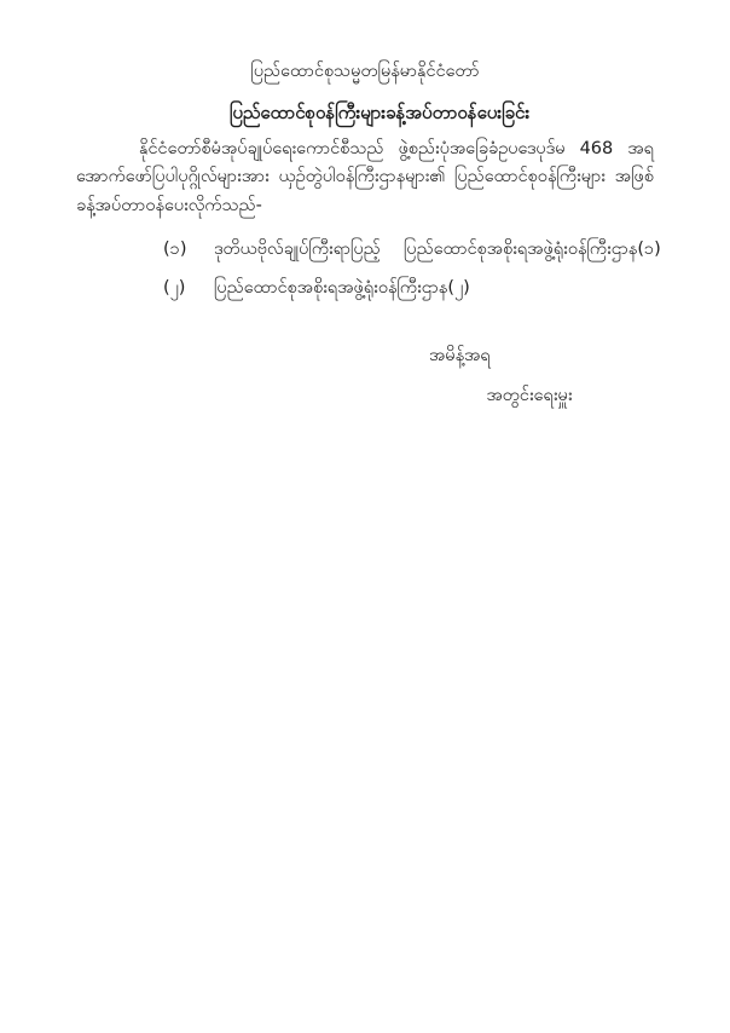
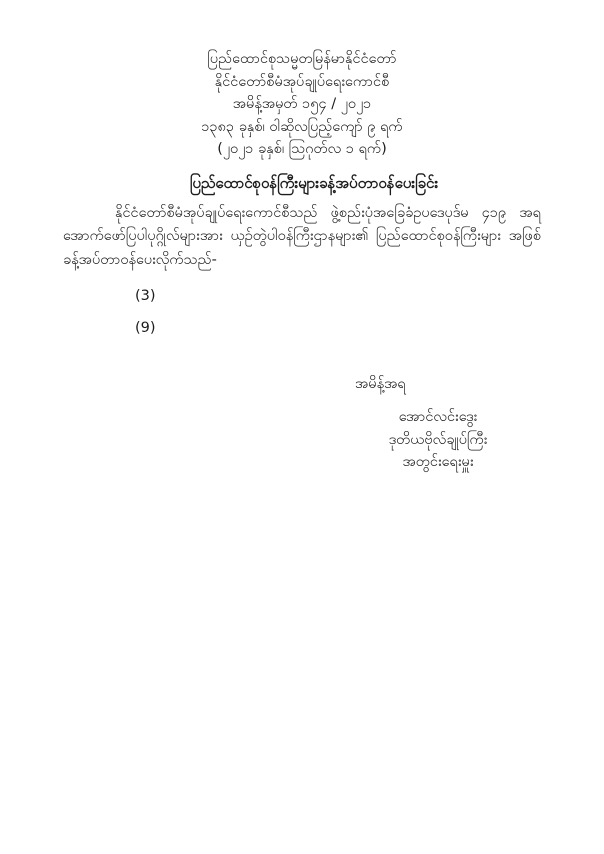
  ပြည်ထောင်စုသမ္မတမြန်မာနိုင်ငံတော်
+ နိုင်ငံတော်စီမံအုပ်ချုပ်ရေးကောင်စီ
+ အမိန့်အမှတ် ၁၅၄ / ၂၀၂၁
+ ၁၃၈၃ ခုနှစ်၊ ဝါဆိုလပြည့်ကျော် ၉ ရက်
+ (၂၀၂၁ ခုနှစ်၊ သြဂုတ်လ ၁ ရက်)
  ပြည်ထောင်စုဝန်ကြီးများခန့်အပ်တာဝန်ပေးခြင်း
- နိုင်ငံတော်စီမံအုပ်ချုပ်ရေးကောင်စီသည် ဖွဲ့စည်းပုံအခြေခံဥပဒေပုဒ်မ 468 အရ အောက်ဖော်ပြပါပုဂ္ဂိုလ်များအား ယှဉ်တွဲပါဝန်ကြီးဌာနများ၏ ပြည်ထောင်စုဝန်ကြီးများ အဖြစ် ခန့်အပ်တာဝန်ပေးလိုက်သည်-
+ နိုင်ငံတော်စီမံအုပ်ချုပ်ရေးကောင်စီသည် ဖွဲ့စည်းပုံအခြေခံဥပဒေပုဒ်မ ၄၁၉ အရ အောက်ဖော်ပြပါပုဂ္ဂိုလ်များအား ယှဉ်တွဲပါဝန်ကြီးဌာနများ၏ ပြည်ထောင်စုဝန်ကြီးများ အဖြစ် ခန့်အပ်တာဝန်ပေးလိုက်သည်-
- (၁)
+ (3)
- ဒုတိယဗိုလ်ချုပ်ကြီးရာပြည့်
- ပြည်ထောင်စုအစိုးရအဖွဲ့ရုံးဝန်ကြီးဌာန(၁)
- (၂)
+ (9)
- ပြည်ထောင်စုအစိုးရအဖွဲ့ရုံးဝန်ကြီးဌာန(၂)
  အမိန့်အရ
+ အောင်လင်းဒွေး
+ ဒုတိယဗိုလ်ချုပ်ကြီး
  အတွင်းရေးမှူး
